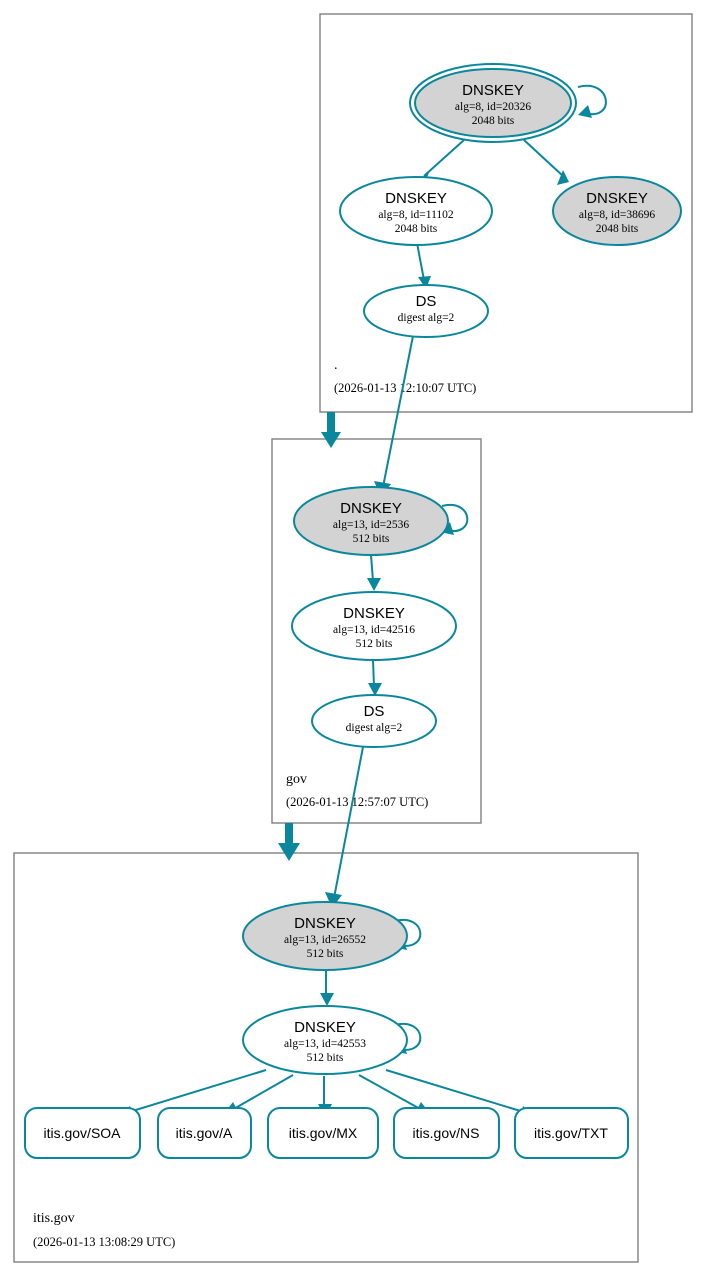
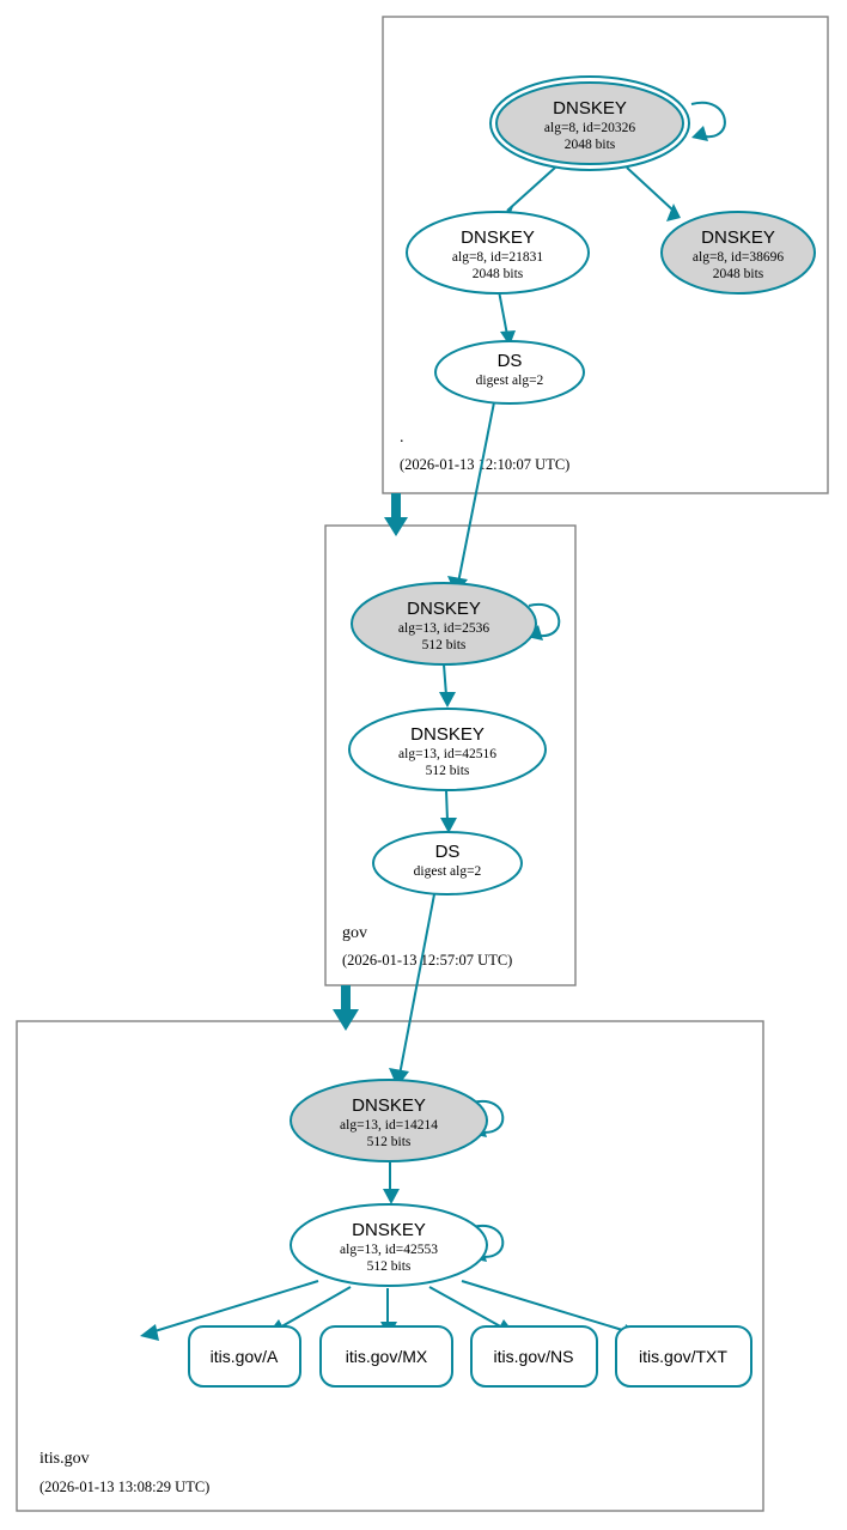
  DNSKEY
  alg=8, id=20326
  2048 bits
  DNSKEY
- alg=8, id=11102
+ alg=8, id=21831
  2048 bits
  DNSKEY
  alg=8, id=38696
  2048 bits
  DS
  digest alg=2
  .
  (2026-01-132:10:07 UTC)
  DNSKEY
  alg=13, id=2536
  512 bits
  DNSKEY
  alg=13, id=42516
  512 bits
  DS
  digest alg=2
  gov
  (2026-01-13 12:57:07 UTC)
  DNSKEY
- alg=13, id=26552
+ alg=13, id=14214
  512 bits
  DNSKEY
  alg=13, id=42553
  512 bits
- itis.gov/SOA
  itis.gov/A
  itis.gov/MX
  itis.gov/NS
  itis.gov/TXT
  itis.gov
  (2026-01-13 13:08:29 UTC)
